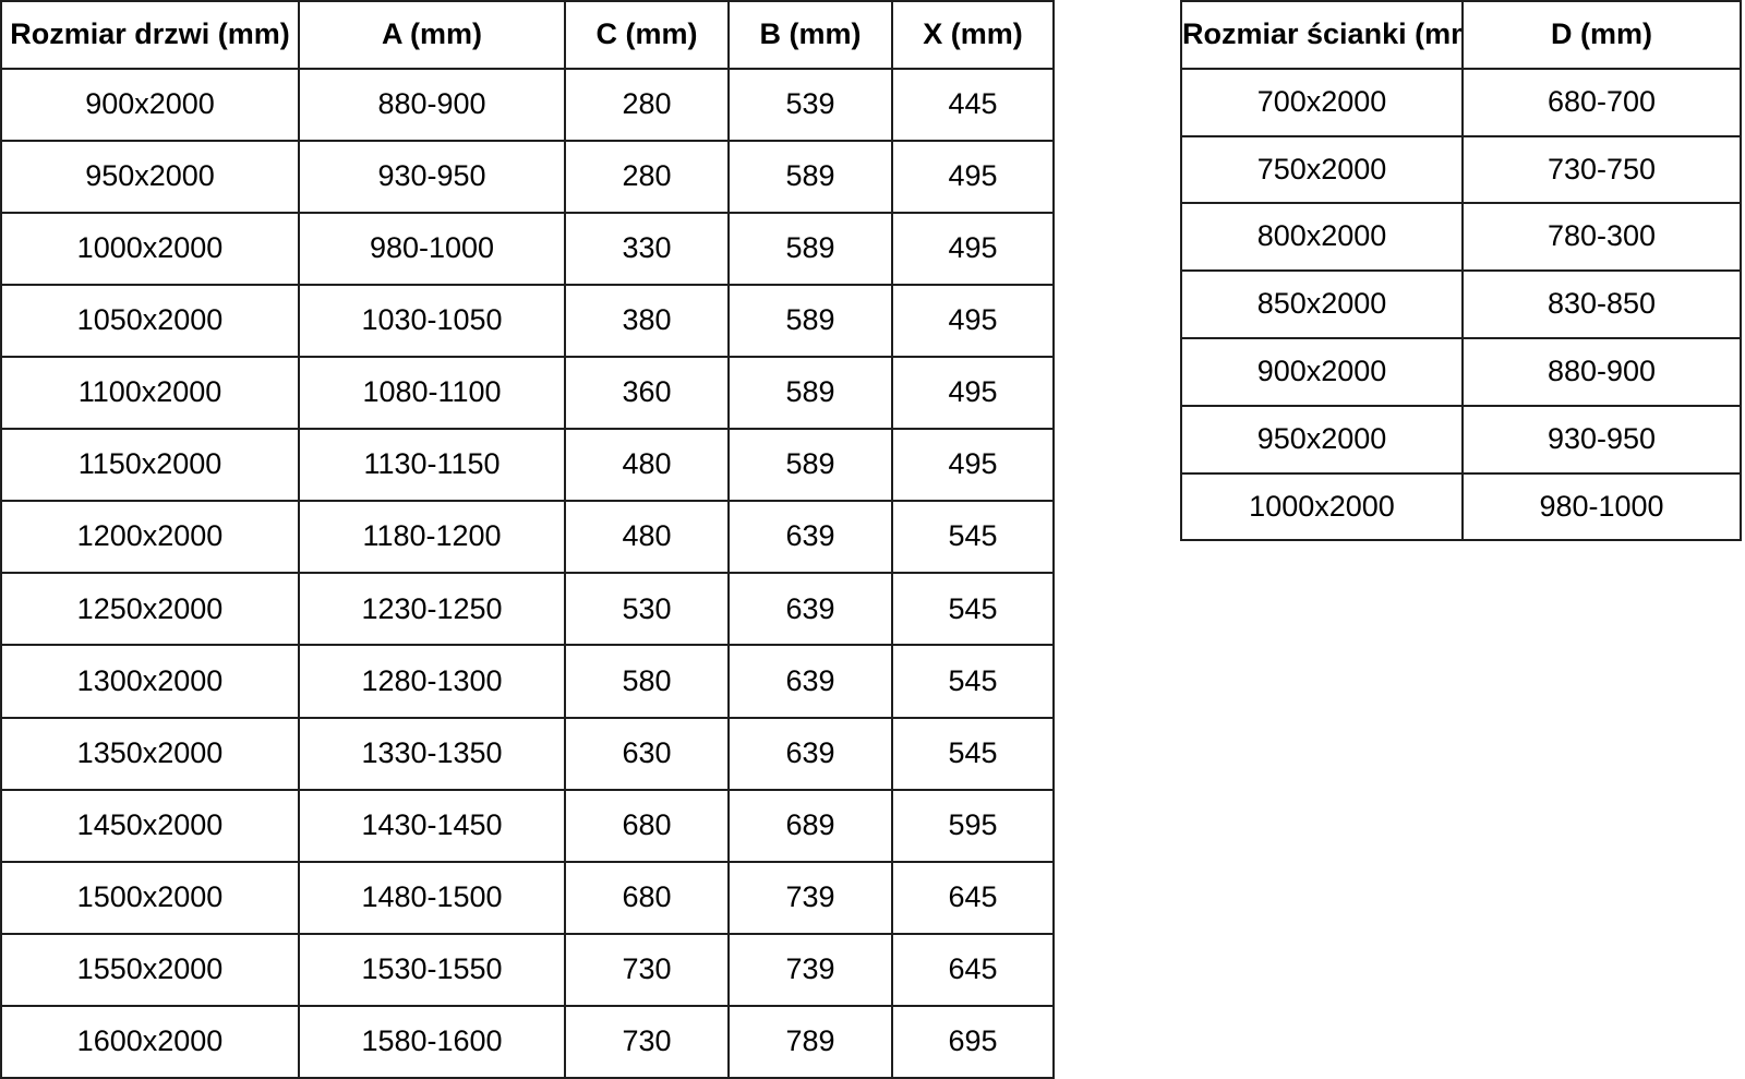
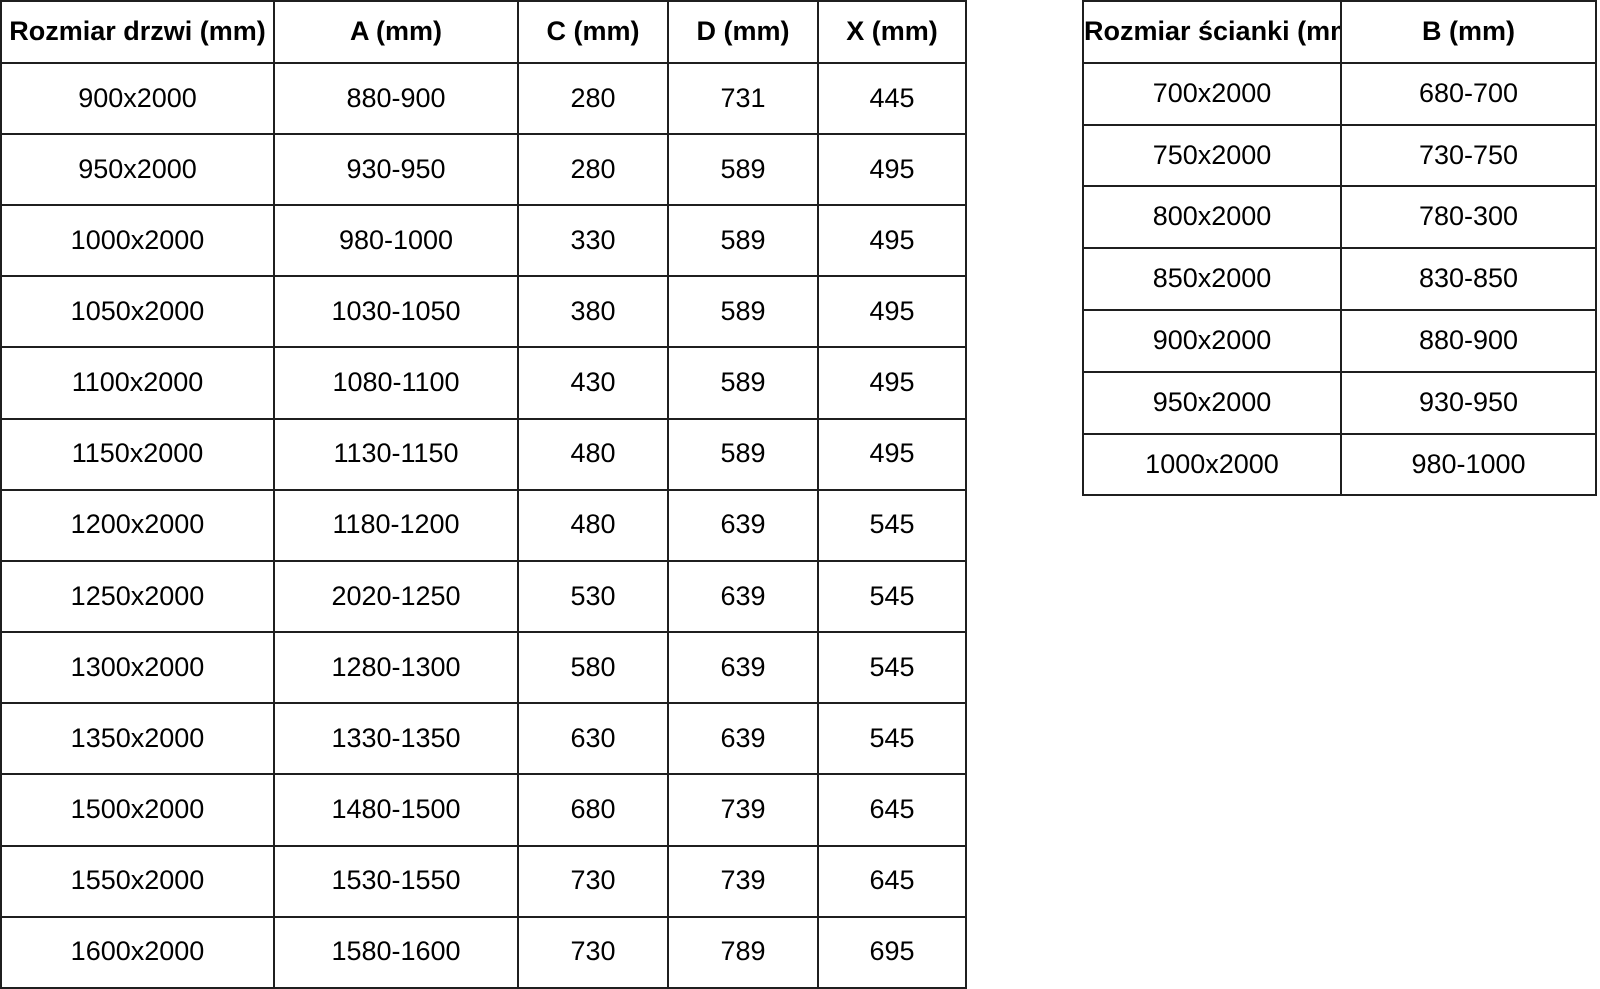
- Rozmiar drzwi (mm)	A (mm)	C (mm)	B (mm)	X (mm)
+ Rozmiar drzwi (mm)	A (mm)	C (mm)	D (mm)	X (mm)
- 900x2000	880-900	280	539	445
+ 900x2000	880-900	280	731	445
  950x2000	930-950	280	589	495
  1000x2000	980-1000	330	589	495
  1050x2000	1030-1050	380	589	495
- 1100x2000	1080-1100	360	589	495
+ 1100x2000	1080-1100	430	589	495
  1150x2000	1130-1150	480	589	495
  1200x2000	1180-1200	480	639	545
- 1250x2000	1230-1250	530	639	545
+ 1250x2000	2020-1250	530	639	545
  1300x2000	1280-1300	580	639	545
  1350x2000	1330-1350	630	639	545
- 1450x2000	1430-1450	680	689	595
  1500x2000	1480-1500	680	739	645
  1550x2000	1530-1550	730	739	645
  1600x2000	1580-1600	730	789	695
- Rozmiar ścianki (m	D (mm)
+ Rozmiar ścianki (m	B (mm)
  700x2000	680-700
  750x2000	730-750
  800x2000	780-300
  850x2000	830-850
  900x2000	880-900
  950x2000	930-950
  1000x2000	980-1000
